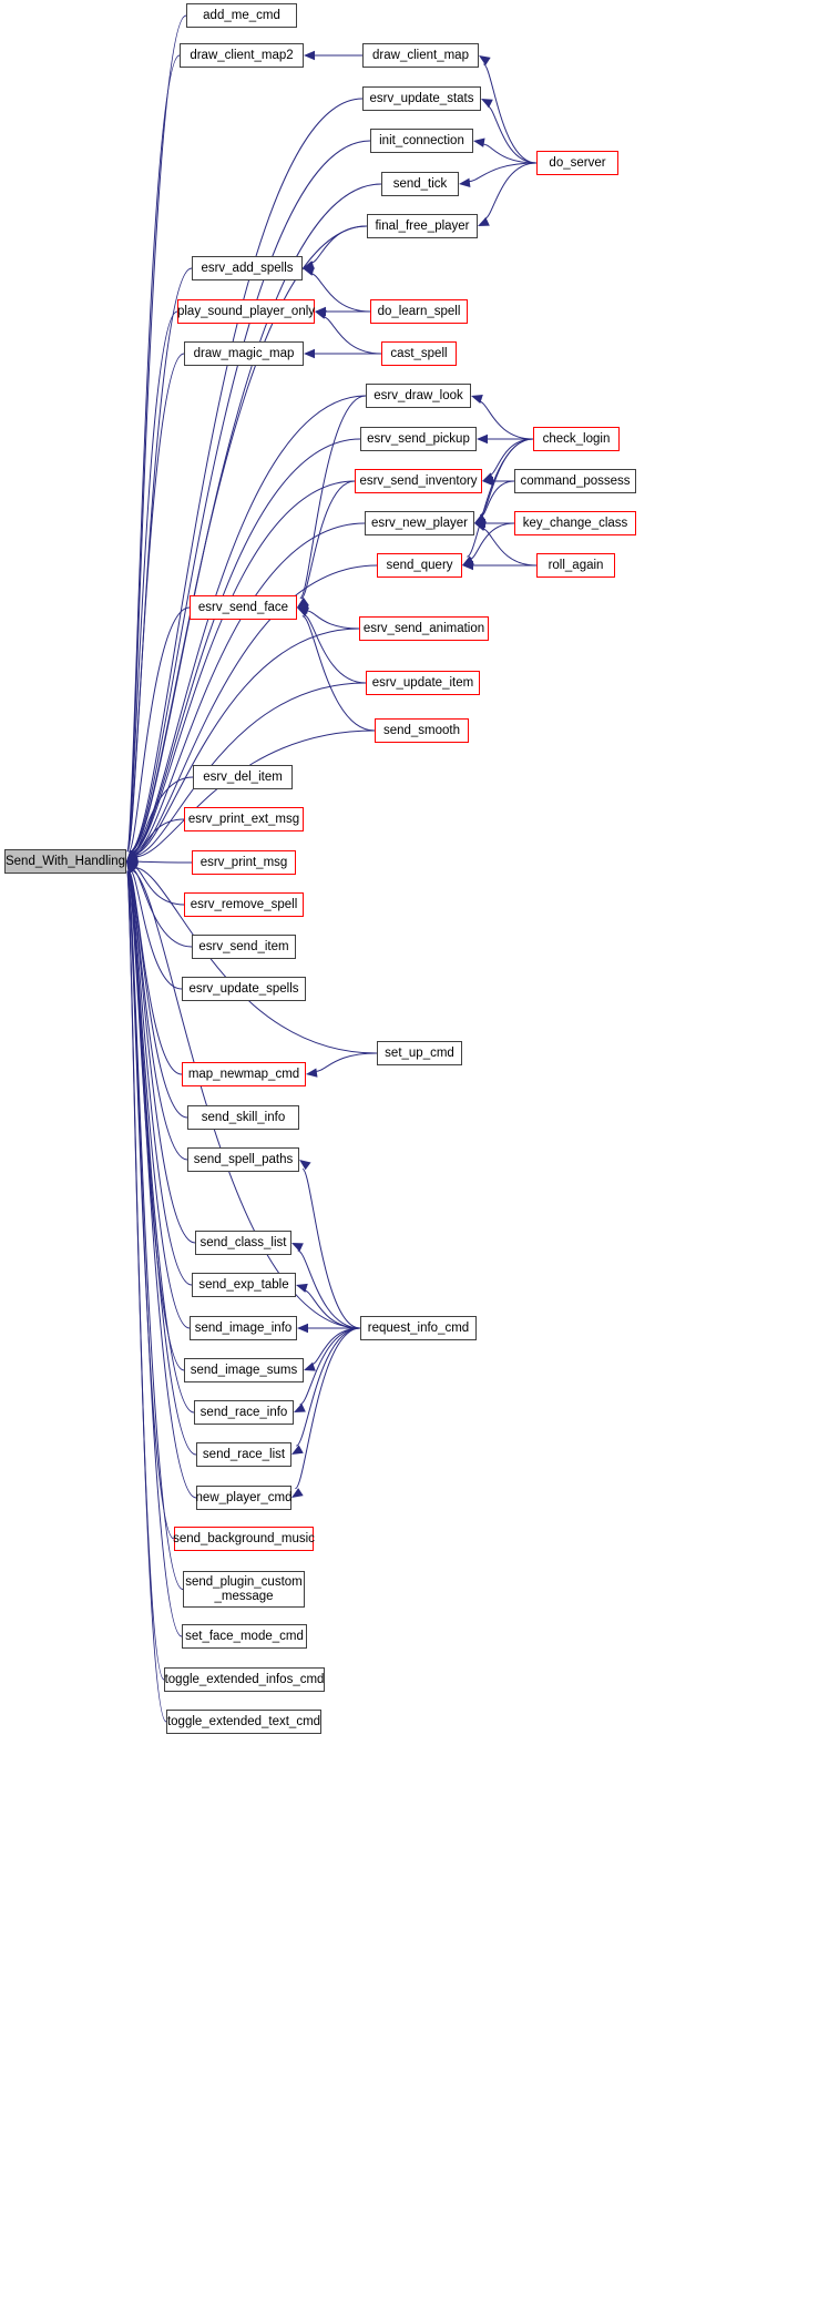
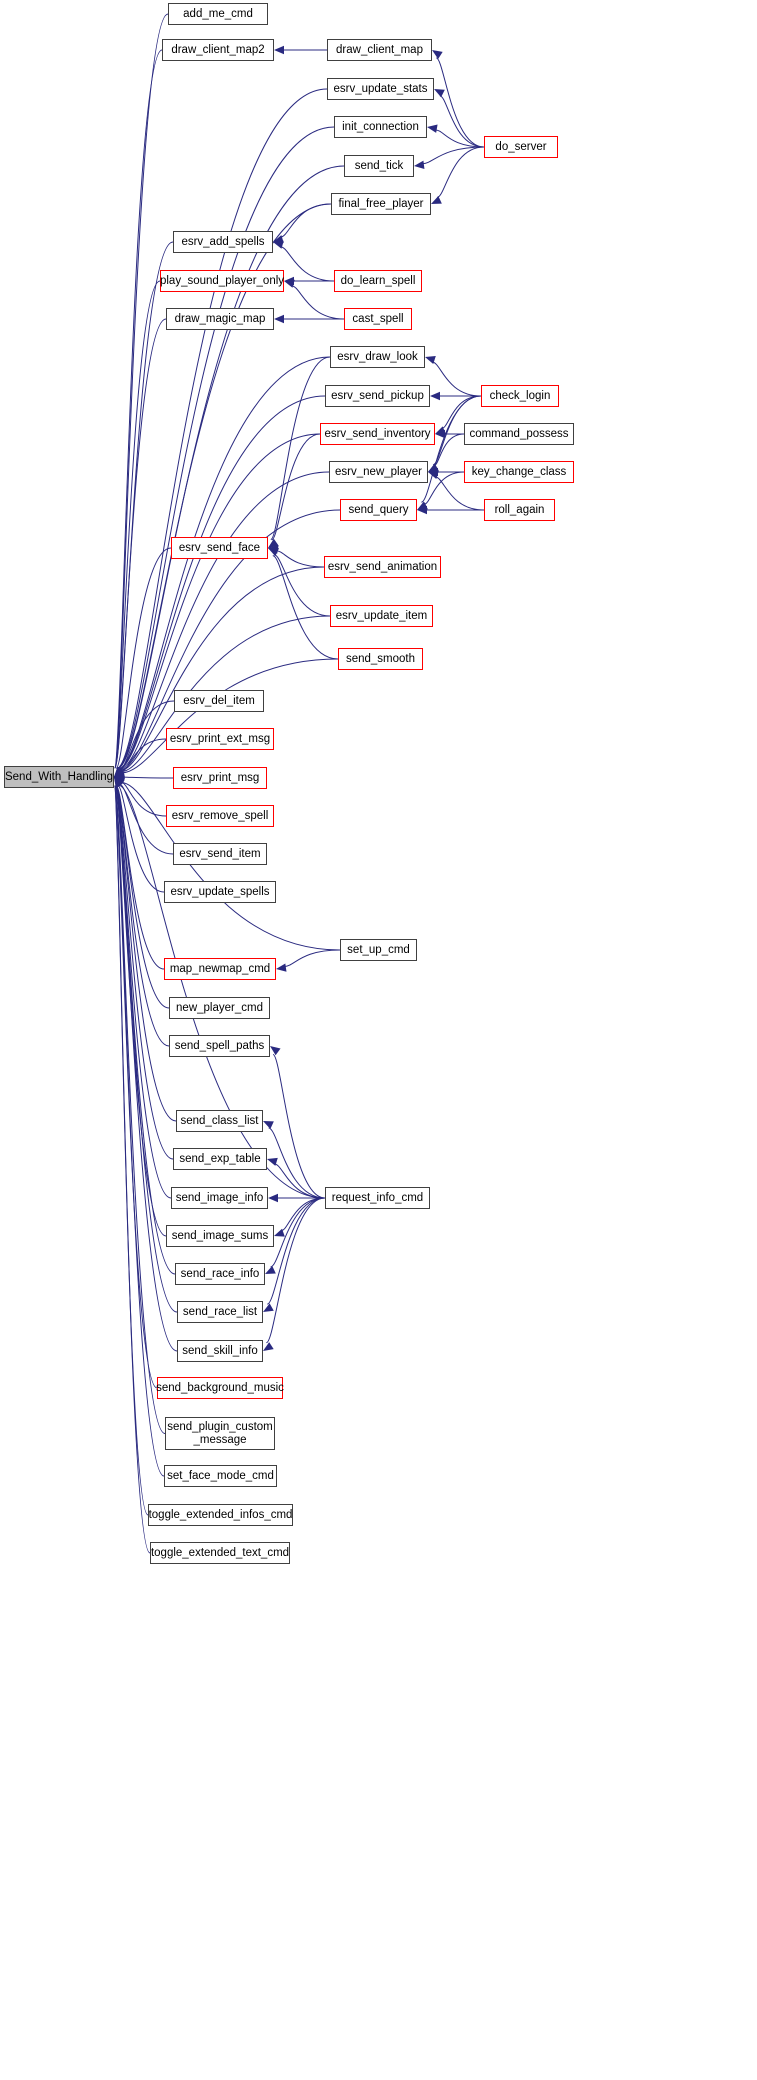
  add_me_cmd
  draw_client_map2
  draw_client_map
  esrv_update_stats
  init_connection
  send_tick
  final_free_player
  do_server
  esrv_add_spells
  play_sound_player_only
  do_learn_spell
  draw_magic_map
  cast_spell
  esrv_draw_look
  esrv_send_pickup
  check_login
  esrv_send_inventory
  command_possess
  esrv_new_player
  key_change_class
  send_query
  roll_again
  esrv_send_face
  esrv_send_animation
  esrv_update_item
  send_smooth
  esrv_del_item
  esrv_print_ext_msg
  esrv_print_msg
  esrv_remove_spell
  esrv_send_item
  esrv_update_spells
  set_up_cmd
  map_newmap_cmd
- send_skill_info
+ new_player_cmd
  send_spell_paths
  send_class_list
  send_exp_table
  send_image_info
  request_info_cmd
  send_image_sums
  send_race_info
  send_race_list
- new_player_cmd
+ send_skill_info
  send_background_music
  send_plugin_custom
  _message
  set_face_mode_cmd
  toggle_extended_infos_cmd
  toggle_extended_text_cmd
  Send_With_Handling
